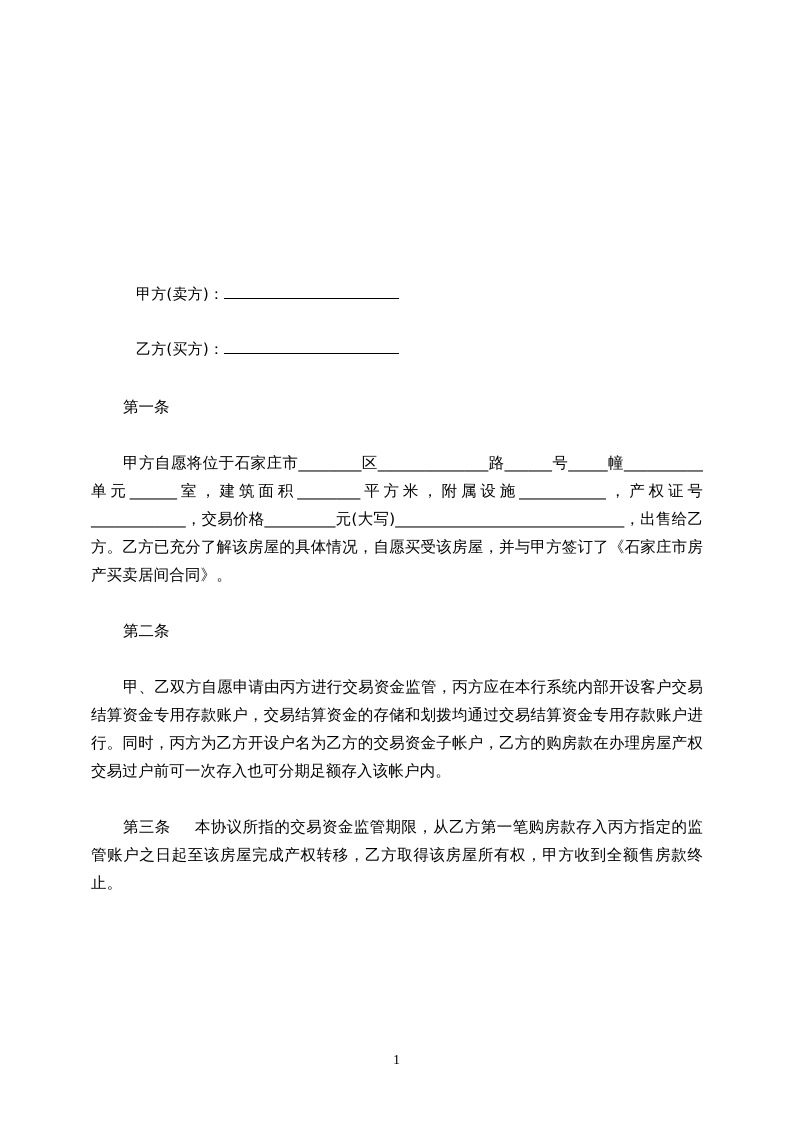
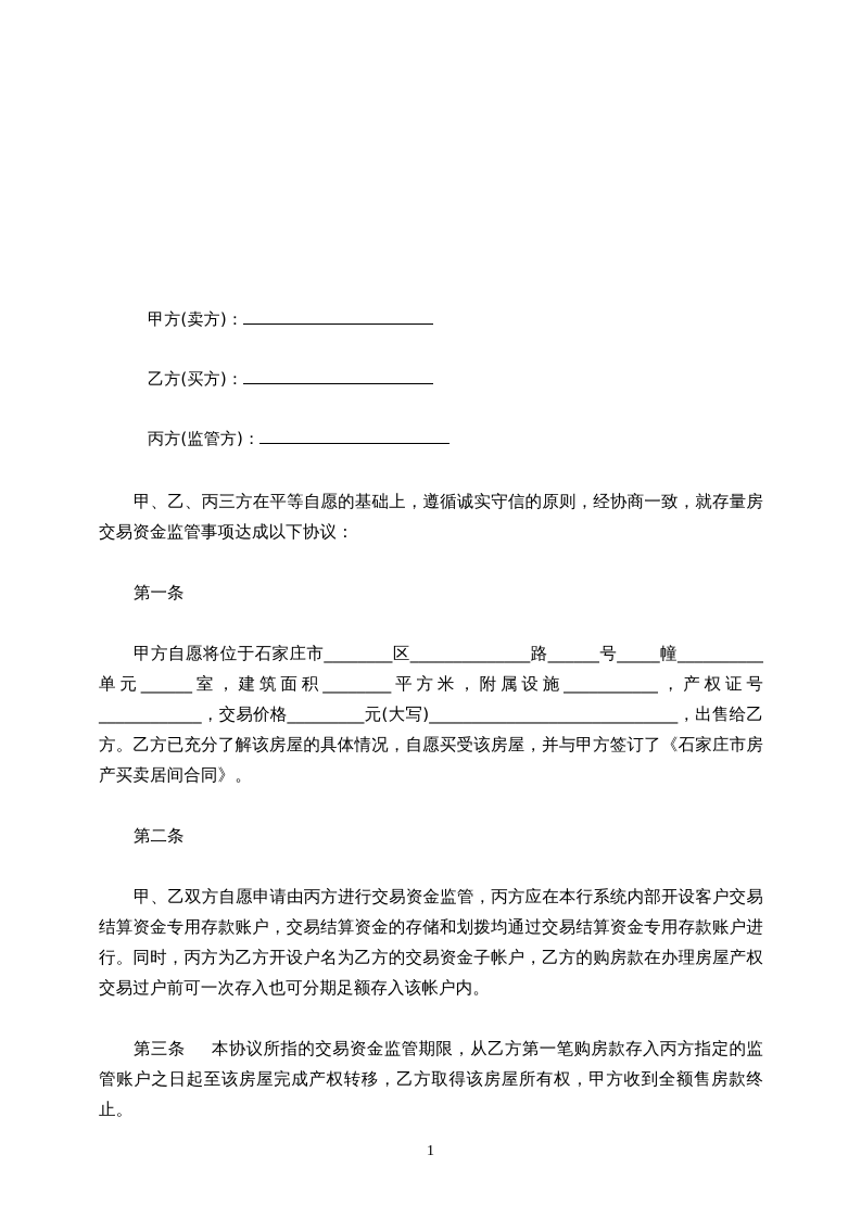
  甲方(卖方)：
  乙方(买方)：
+ 丙方(监管方)：
+ 甲、乙、丙三方在平等自愿的基础上，遵循诚实守信的原则，经协商一致，就存量房交易资金监管事项达成以下协议：
  第一条
  甲方自愿将位于石家庄市________区______________路______号_____幢__________单元______室，建筑面积________平方米，附属设施___________，产权证号____________，交易价格_________元(大写)_____________________________，出售给乙方。乙方已充分了解该房屋的具体情况，自愿买受该房屋，并与甲方签订了《石家庄市房产买卖居间合同》。
  第二条
  甲、乙双方自愿申请由丙方进行交易资金监管，丙方应在本行系统内部开设客户交易结算资金专用存款账户，交易结算资金的存储和划拨均通过交易结算资金专用存款账户进行。同时，丙方为乙方开设户名为乙方的交易资金子帐户，乙方的购房款在办理房屋产权交易过户前可一次存入也可分期足额存入该帐户内。
  第三条 本协议所指的交易资金监管期限，从乙方第一笔购房款存入丙方指定的监管账户之日起至该房屋完成产权转移，乙方取得该房屋所有权，甲方收到全额售房款终止。
  1
